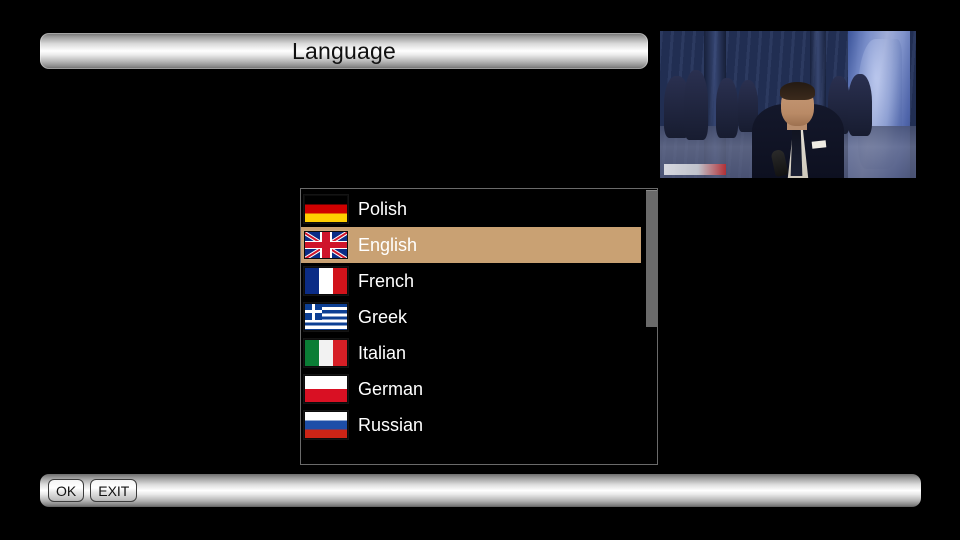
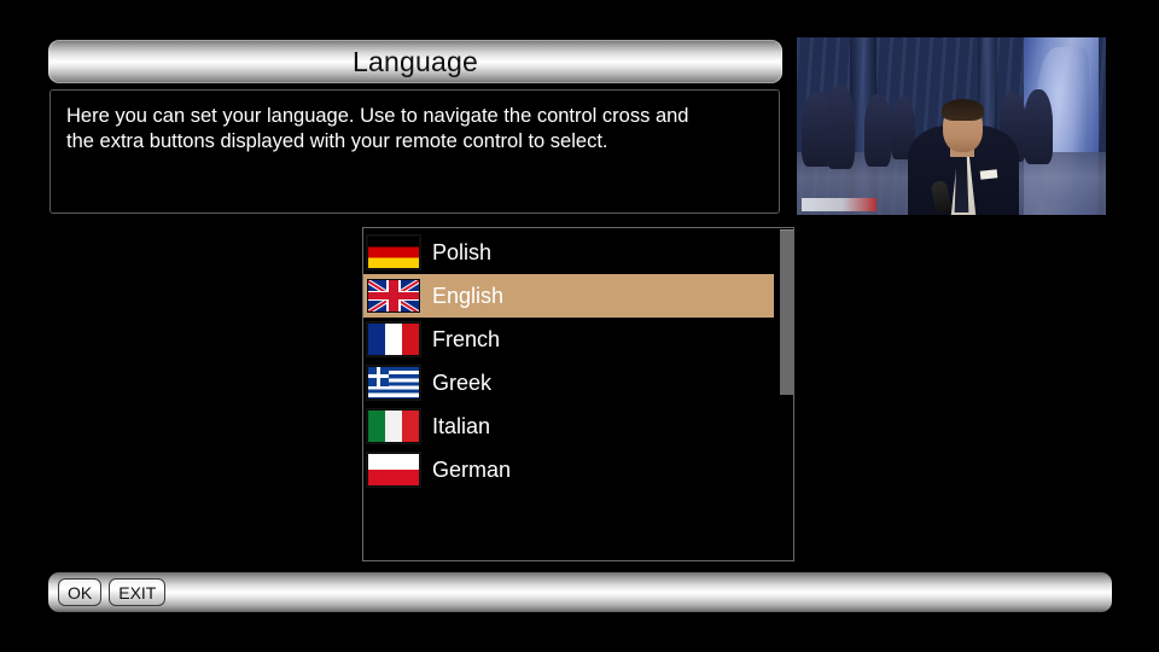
  Language
+ Here you can set your language. Use to navigate the control cross and
+ the extra buttons displayed with your remote control to select.
  Polish
  English
  French
  Greek
  Italian
  German
- Russian
  OK
  EXIT
